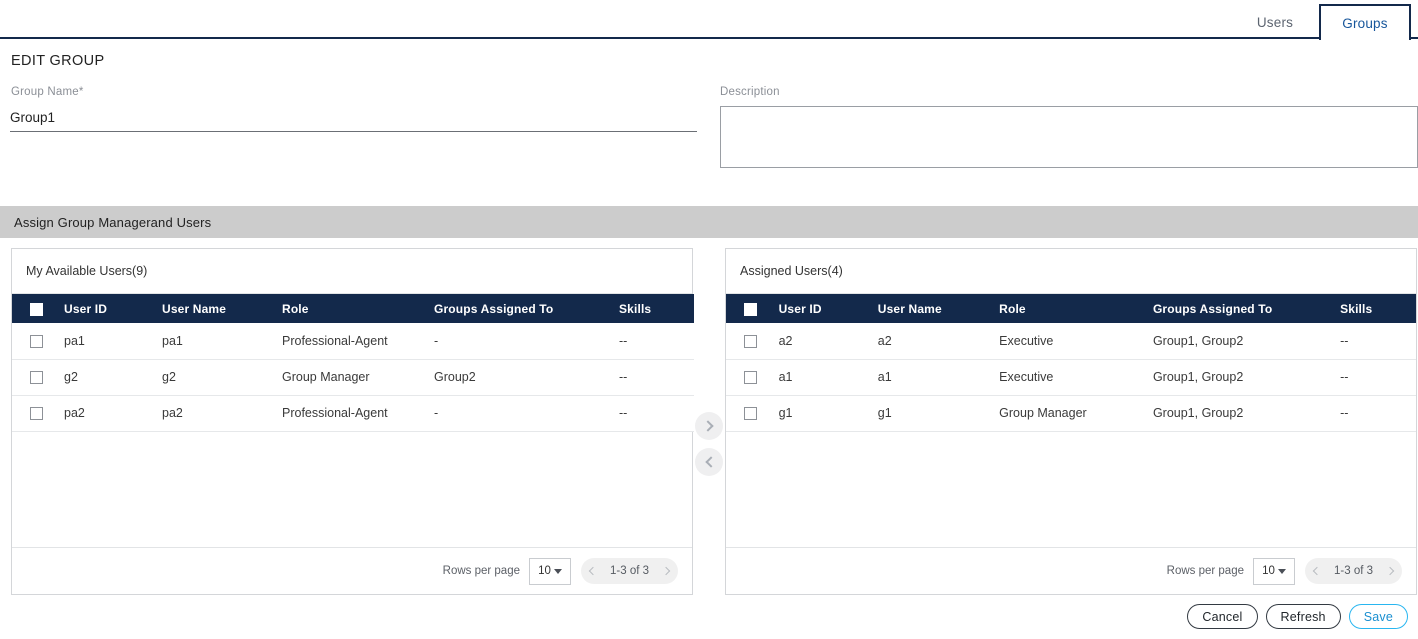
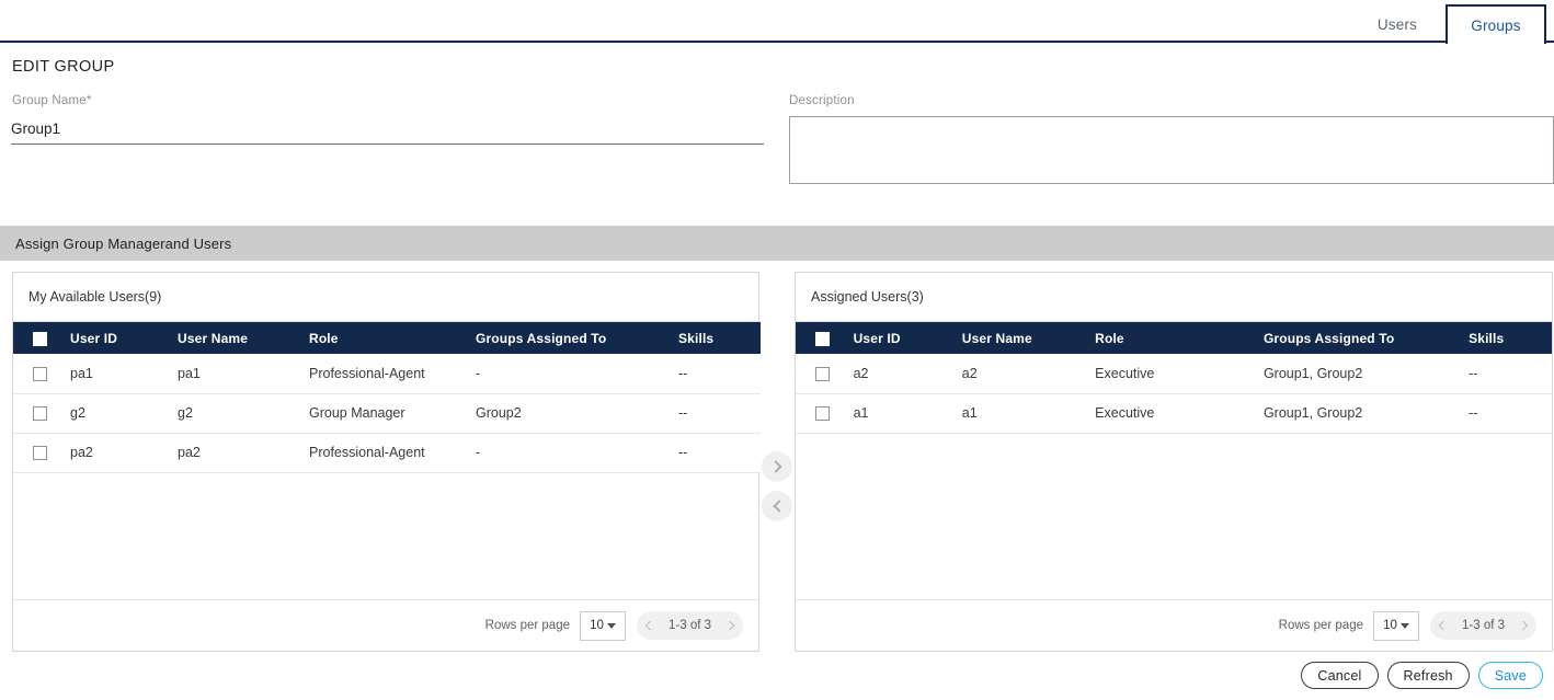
  Users
  Groups
  EDIT GROUP
  Group Name*
  Group1
  Description
  Assign Group Managerand Users
  My Available Users(9)
  	User ID	User Name	Role	Groups Assigned To	Skills
  	pa1	pa1	Professional-Agent	-	--
  	g2	g2	Group Manager	Group2	--
  	pa2	pa2	Professional-Agent	-	--
  Rows per page
  10
  1-3 of 3
- Assigned Users(4)
+ Assigned Users(3)
  	User ID	User Name	Role	Groups Assigned To	Skills
  	a2	a2	Executive	Group1, Group2	--
  	a1	a1	Executive	Group1, Group2	--
- 	g1	g1	Group Manager	Group1, Group2	--
  Rows per page
  10
  1-3 of 3
  Cancel
  Refresh
  Save
